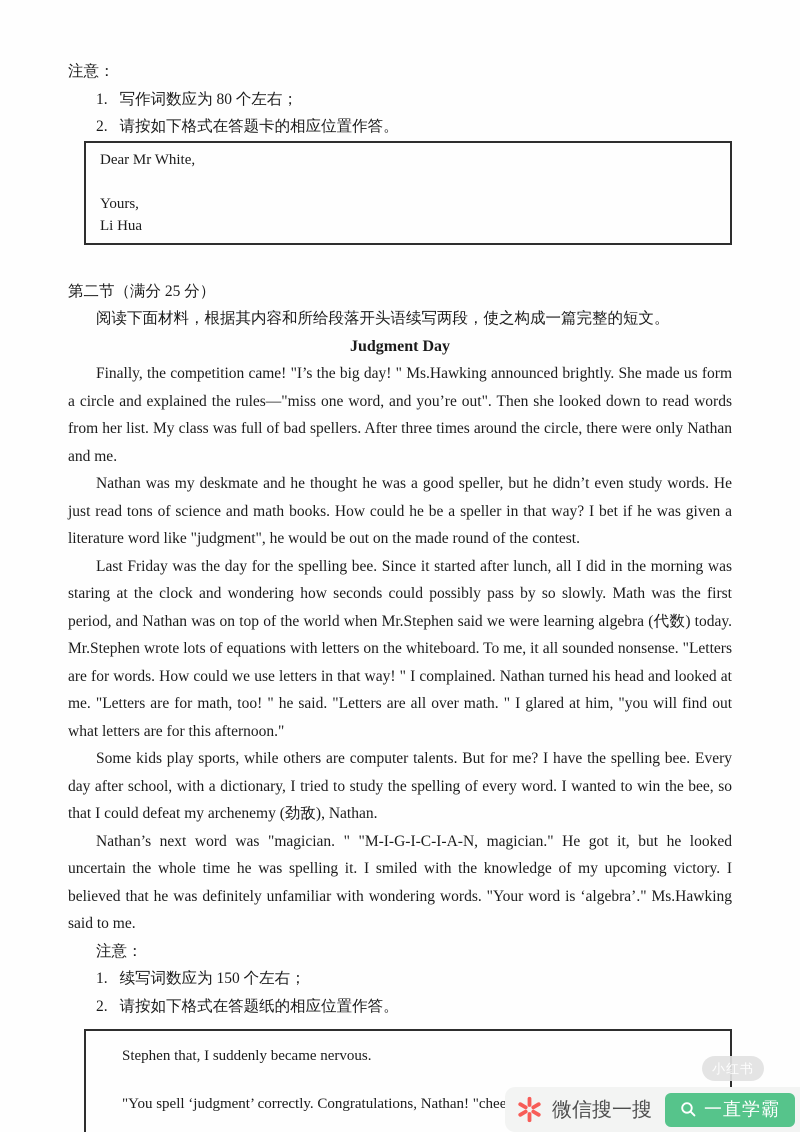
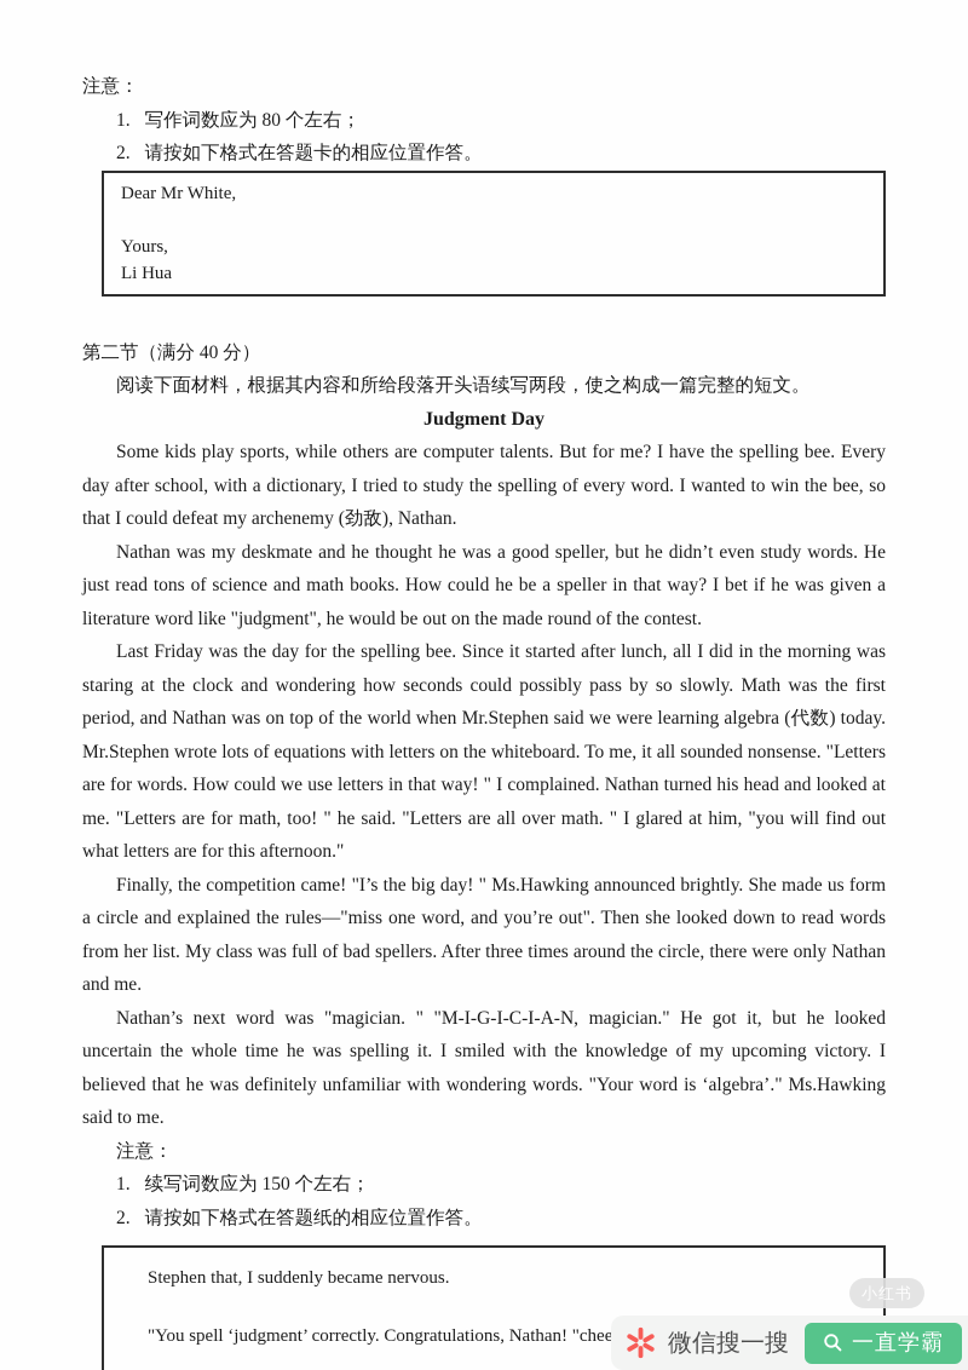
  注意：
  1. 写作词数应为 80 个左右；
  2. 请按如下格式在答题卡的相应位置作答。
  Dear Mr White,
  Yours,
  Li Hua
- 第二节（满分 25 分）
+ 第二节（满分 40 分）
  阅读下面材料，根据其内容和所给段落开头语续写两段，使之构成一篇完整的短文。
  Judgment Day
- Finally, the competition came! "I’s the big day! " Ms.Hawking announced brightly. She made us form a circle and explained the rules—"miss one word, and you’re out". Then she looked down to read words from her list. My class was full of bad spellers. After three times around the circle, there were only Nathan and me.
+ Some kids play sports, while others are computer talents. But for me? I have the spelling bee. Every day after school, with a dictionary, I tried to study the spelling of every word. I wanted to win the bee, so that I could defeat my archenemy (劲敌), Nathan.
  Nathan was my deskmate and he thought he was a good speller, but he didn’t even study words. He just read tons of science and math books. How could he be a speller in that way? I bet if he was given a literature word like "judgment", he would be out on the made round of the contest.
  Last Friday was the day for the spelling bee. Since it started after lunch, all I did in the morning was staring at the clock and wondering how seconds could possibly pass by so slowly. Math was the first period, and Nathan was on top of the world when Mr.Stephen said we were learning algebra (代数) today. Mr.Stephen wrote lots of equations with letters on the whiteboard. To me, it all sounded nonsense. "Letters are for words. How could we use letters in that way! " I complained. Nathan turned his head and looked at me. "Letters are for math, too! " he said. "Letters are all over math. " I glared at him, "you will find out what letters are for this afternoon."
- Some kids play sports, while others are computer talents. But for me? I have the spelling bee. Every day after school, with a dictionary, I tried to study the spelling of every word. I wanted to win the bee, so that I could defeat my archenemy (劲敌), Nathan.
+ Finally, the competition came! "I’s the big day! " Ms.Hawking announced brightly. She made us form a circle and explained the rules—"miss one word, and you’re out". Then she looked down to read words from her list. My class was full of bad spellers. After three times around the circle, there were only Nathan and me.
  Nathan’s next word was "magician. " "M-I-G-I-C-I-A-N, magician." He got it, but he looked uncertain the whole time he was spelling it. I smiled with the knowledge of my upcoming victory. I believed that he was definitely unfamiliar with wondering words. "Your word is ‘algebra’." Ms.Hawking said to me.
  注意：
  1. 续写词数应为 150 个左右；
  2. 请按如下格式在答题纸的相应位置作答。
  Stephen that, I suddenly became nervous.
  "You spell ‘judgment’ correctly. Congratulations, Nathan! "chee
  小红书
  微信搜一搜
  一直学霸
